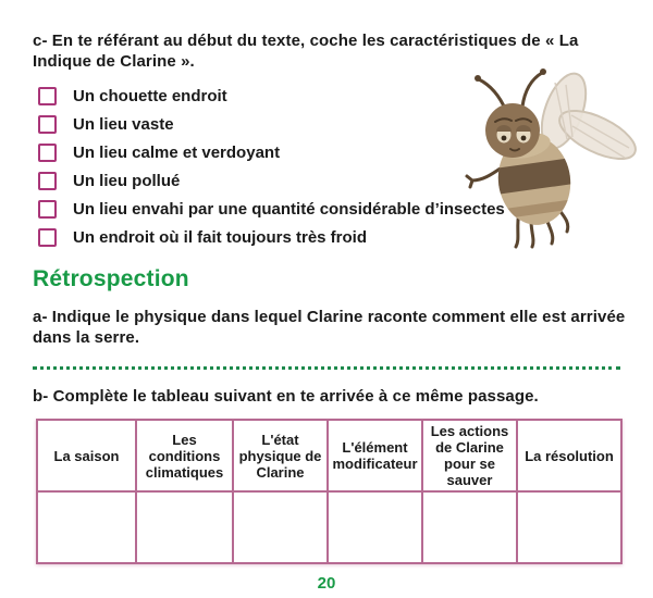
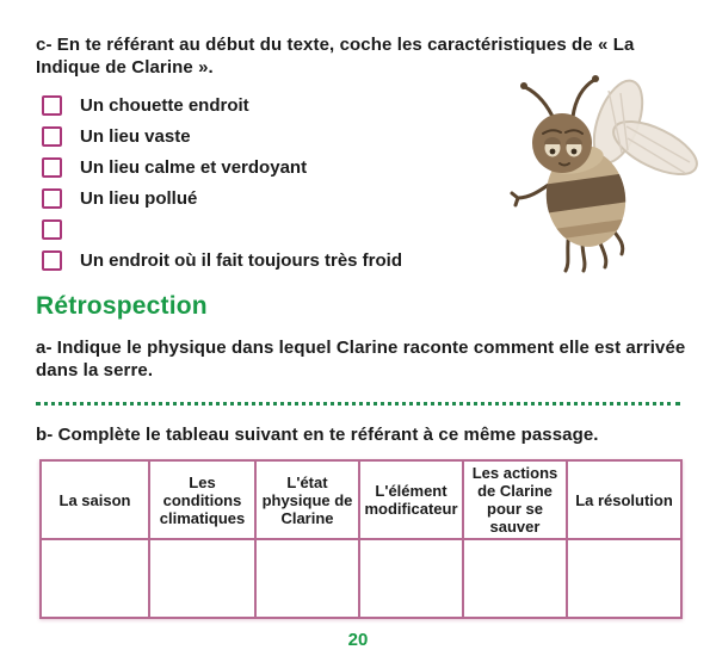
  c- En te référant au début du texte, coche les caractéristiques de « La Indique de Clarine ».
  Un chouette endroit
  Un lieu vaste
  Un lieu calme et verdoyant
  Un lieu pollué
- Un lieu envahi par une quantité considérable d’insectes
  Un endroit où il fait toujours très froid
  Rétrospection
  a- Indique le physique dans lequel Clarine raconte comment elle est arrivée dans la serre.
- b- Complète le tableau suivant en te arrivée à ce même passage.
+ b- Complète le tableau suivant en te référant à ce même passage.
  La saison	Les conditions climatiques	L'état physique de Clarine	L'élément modificateur	Les actions de Clarine pour se sauver	La résolution
  20
